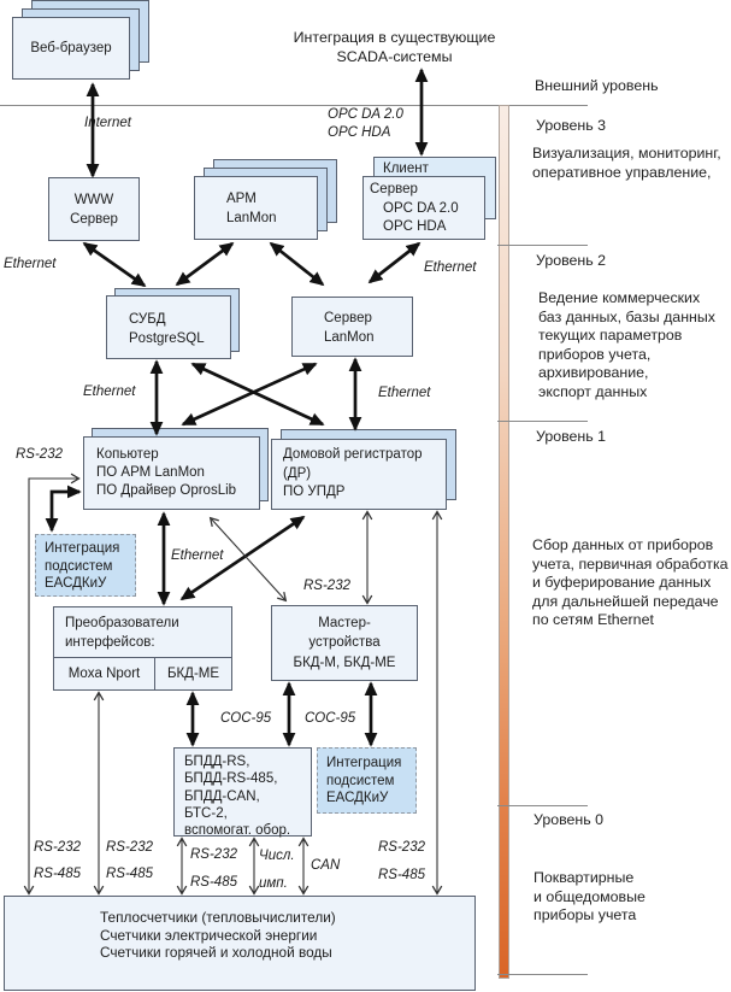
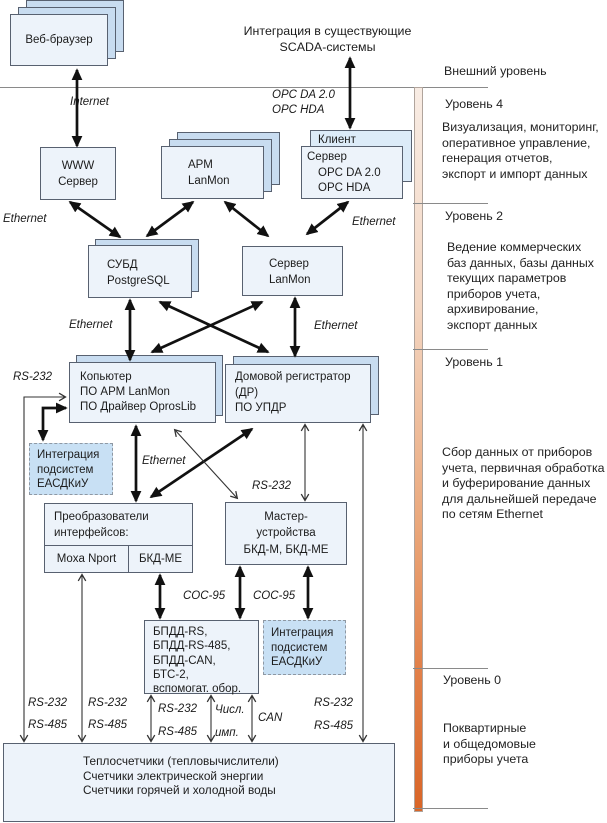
  Интеграция в существующие
  SCADA-системы
  Внешний уровень
- Уровень 3
+ Уровень 4
  Визуализация, мониторинг,
  оперативное управление,
+ генерация отчетов,
+ экспорт и импорт данных
  Уровень 2
  Ведение коммерческих
  баз данных, базы данных
  текущих параметров
  приборов учета,
  архивирование,
  экспорт данных
  Уровень 1
  Сбор данных от приборов
  учета, первичная обработка
  и буферирование данных
  для дальнейшей передаче
  по сетям Ethernet
  Уровень 0
  Поквартирные
  и общедомовые
  приборы учета
  Веб-браузер
  WWW
  Сервер
  АРМ
  LanMon
  Клиент
  Сервер
  OPC DA 2.0
  OPC HDA
  СУБД
  PostgreSQL
  Сервер
  LanMon
  Копьютер
  ПО АРМ LanMon
  ПО Драйвер OprosLib
  Домовой регистратор
  (ДР)
  ПО УПДР
  Интеграция
  подсистем
  ЕАСДКиУ
  Преобразователи
  интерфейсов:
  Moxa Nport
  БКД-МЕ
  Мастер-
  устройства
  БКД-М, БКД-МЕ
  БПДД-RS,
  БПДД-RS-485,
  БПДД-CAN,
  БТС-2,
  вспомогат. обор.
  Интеграция
  подсистем
  ЕАСДКиУ
  Теплосчетчики (тепловычислители)
  Счетчики электрической энергии
  Счетчики горячей и холодной воды
  Iternet
  OPC DA 2.0
  OPC HDA
  Ethernet
  Ethernet
  Ethernet
  Ethernet
  RS-232
  Ethernet
  RS-232
  COC-95
  COC-95
  RS-232
  RS-485
  RS-232
  RS-485
  RS-232
  RS-485
  Числ.
  имп.
  CAN
  RS-232
  RS-485
